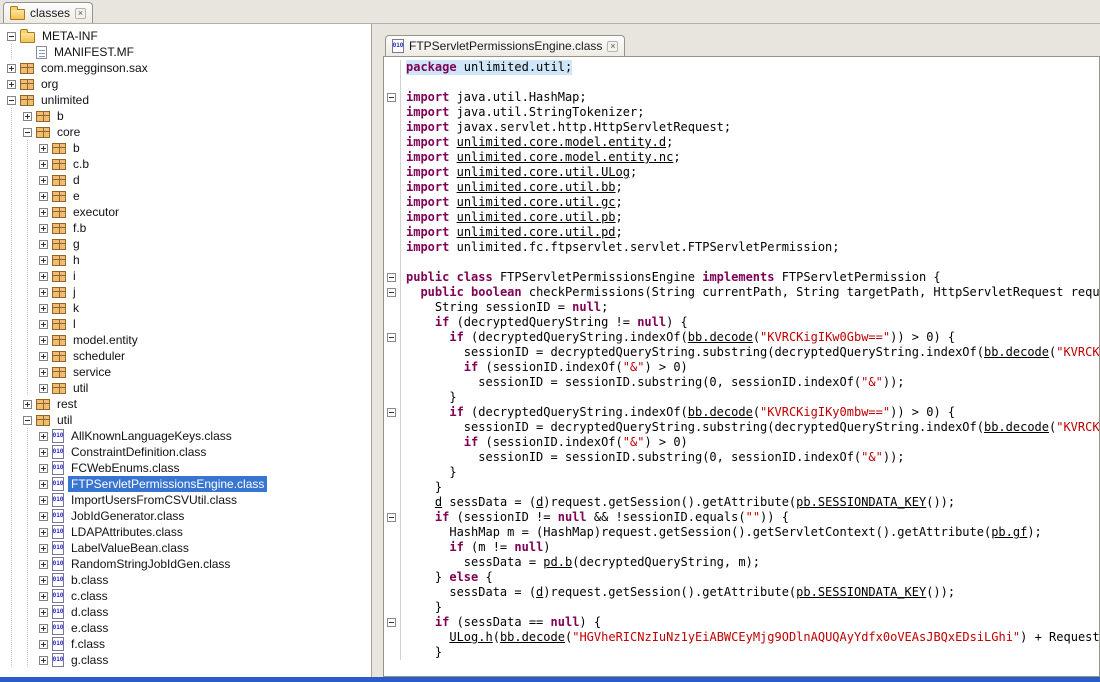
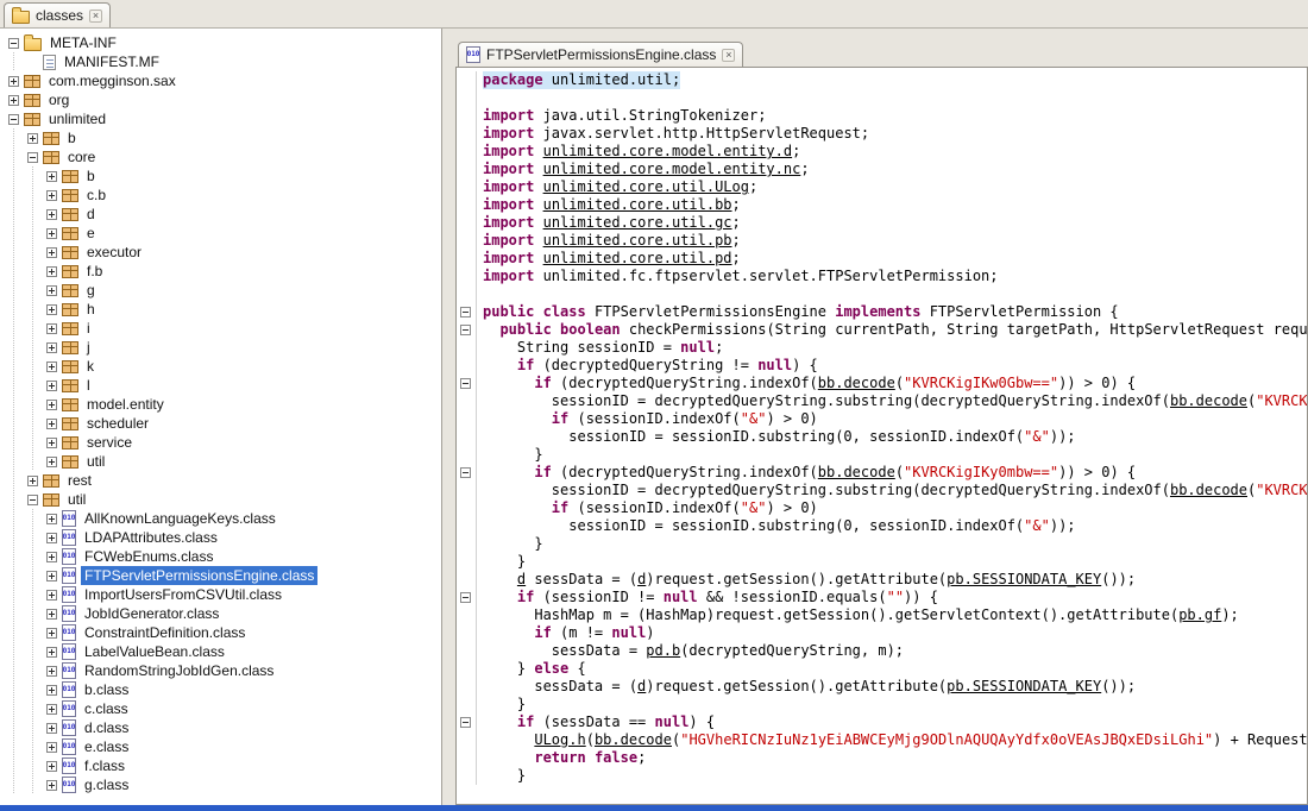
  classes
  ×
  META-INF
  MANIFEST.MF
  com.megginson.sax
  org
  unlimited
  b
  core
  b
  c.b
  d
  e
  executor
  f.b
  g
  h
  i
  j
  k
  l
  model.entity
  scheduler
  service
  util
  rest
  util
  AllKnownLanguageKeys.class
- ConstraintDefinition.class
+ LDAPAttributes.class
  FCWebEnums.class
  FTPServletPermissionsEngine.class
  ImportUsersFromCSVUtil.class
  JobIdGenerator.class
- LDAPAttributes.class
+ ConstraintDefinition.class
  LabelValueBean.class
  RandomStringJobIdGen.class
  b.class
  c.class
  d.class
  e.class
  f.class
  g.class
  FTPServletPermissionsEngine.class
  ×
  package unlimited.util;
- import java.util.HashMap;
  import java.util.StringTokenizer;
  import javax.servlet.http.HttpServletRequest;
  import unlimited.core.model.entity.d;
  import unlimited.core.model.entity.nc;
  import unlimited.core.util.ULog;
  import unlimited.core.util.bb;
  import unlimited.core.util.gc;
  import unlimited.core.util.pb;
  import unlimited.core.util.pd;
  import unlimited.fc.ftpservlet.servlet.FTPServletPermission;
  public class FTPServletPermissionsEngine implements FTPServletPermission {
  public boolean checkPermissions(String currentPath, String targetPath, HttpServletRequest requ
  String sessionID = null;
  if (decryptedQueryString != null) {
  if (decryptedQueryString.indexOf(bb.decode("KVRCKigIKw0Gbw==")) > 0) {
  sessionID = decryptedQueryString.substring(decryptedQueryString.indexOf(bb.decode("KVRCK
  if (sessionID.indexOf("&") > 0)
  sessionID = sessionID.substring(0, sessionID.indexOf("&"));
  }
  if (decryptedQueryString.indexOf(bb.decode("KVRCKigIKy0mbw==")) > 0) {
  sessionID = decryptedQueryString.substring(decryptedQueryString.indexOf(bb.decode("KVRCK
  if (sessionID.indexOf("&") > 0)
  sessionID = sessionID.substring(0, sessionID.indexOf("&"));
  }
  }
  d sessData = (d)request.getSession().getAttribute(pb.SESSIONDATA_KEY());
  if (sessionID != null && !sessionID.equals("")) {
  HashMap m = (HashMap)request.getSession().getServletContext().getAttribute(pb.gf);
  if (m != null)
  sessData = pd.b(decryptedQueryString, m);
  } else {
  sessData = (d)request.getSession().getAttribute(pb.SESSIONDATA_KEY());
  }
  if (sessData == null) {
  ULog.h(bb.decode("HGVheRICNzIuNz1yEiABWCEyMjg9ODlnAQUQAyYdfx0oVEAsJBQxEDsiLGhi") + Request
+ return false;
  }
